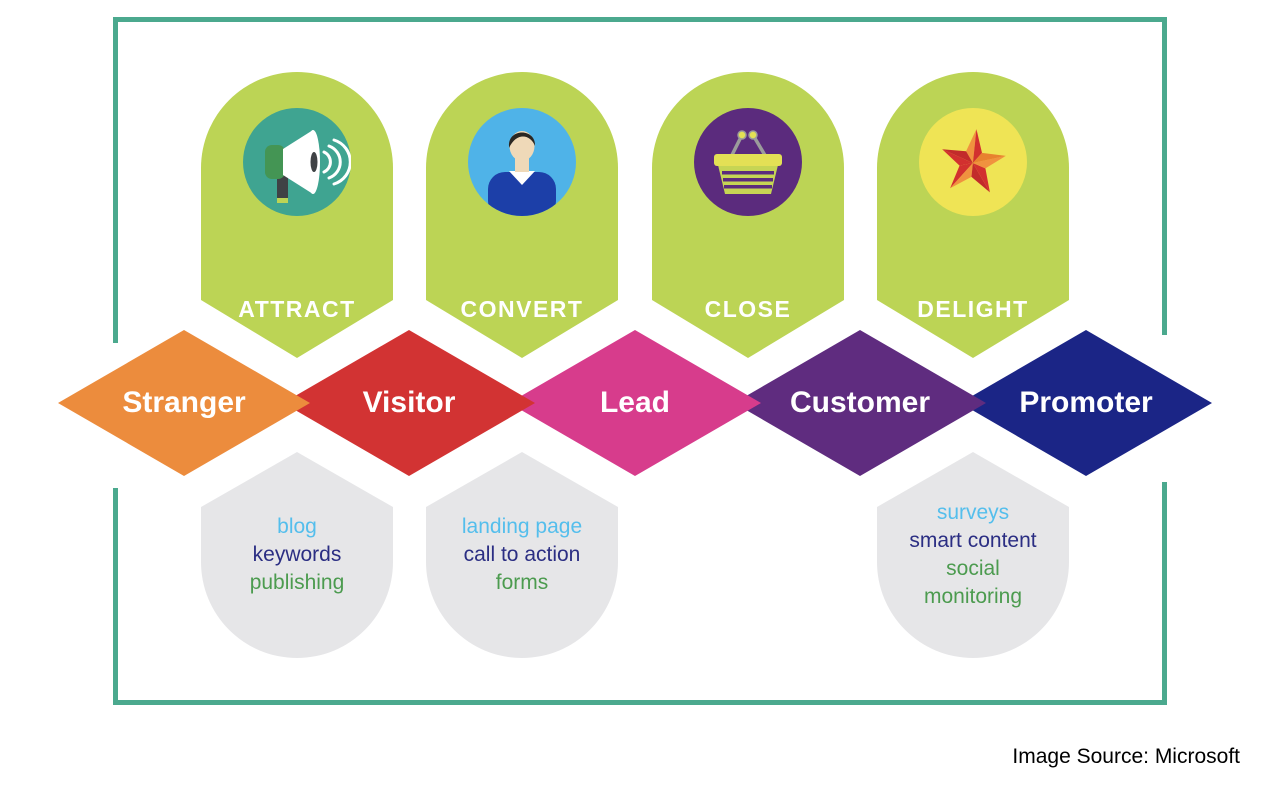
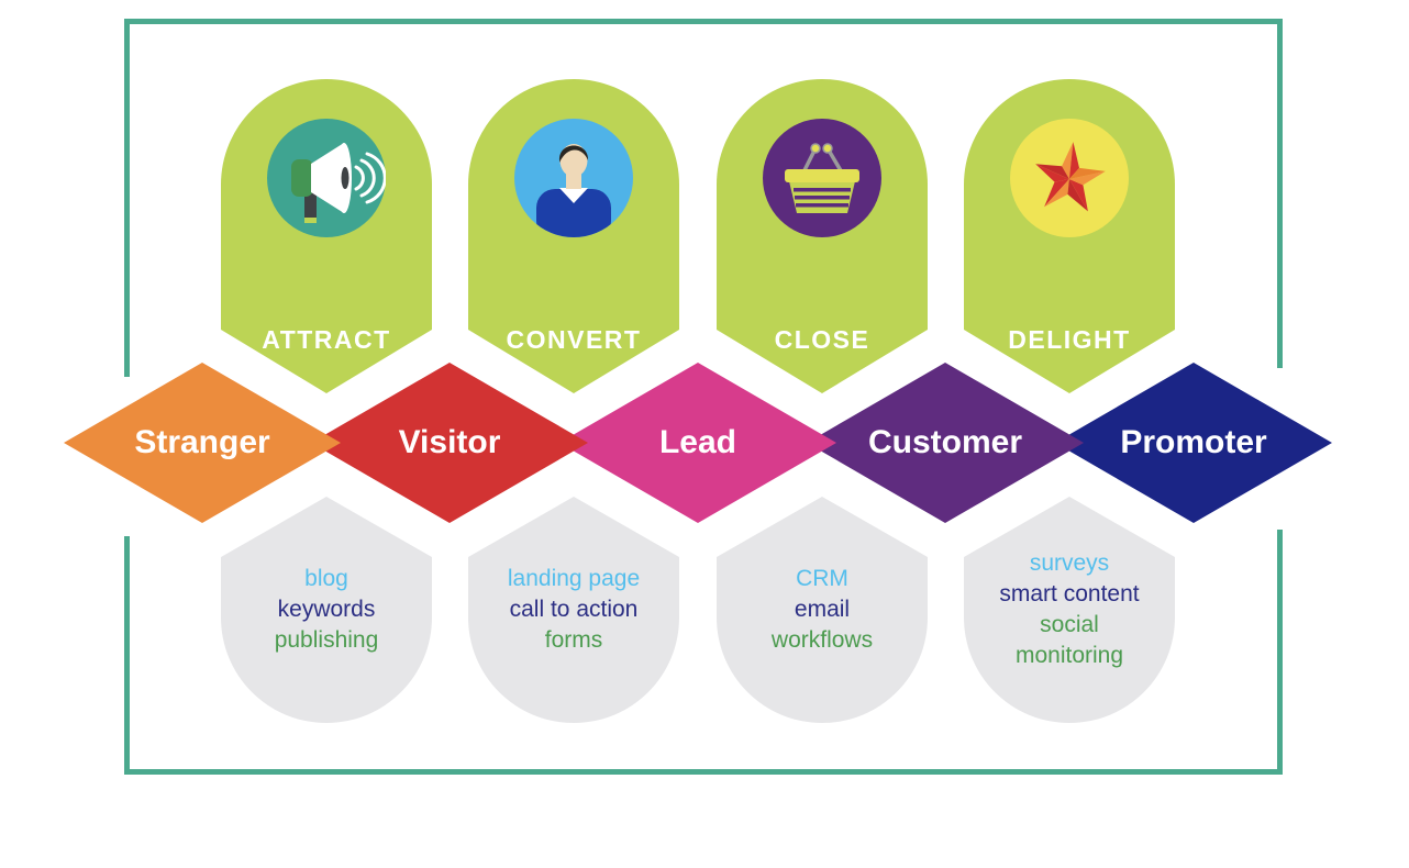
  ATTRACT
  CONVERT
  CLOSE
  DELIGHT
  Stranger
  Visitor
  Lead
  Customer
  Promoter
  blog
  keywords
  publishing
  landing page
  call to action
  forms
+ CRM
+ email
+ workflows
  surveys
  smart content
  social monitoring
- Image Source: Microsoft
